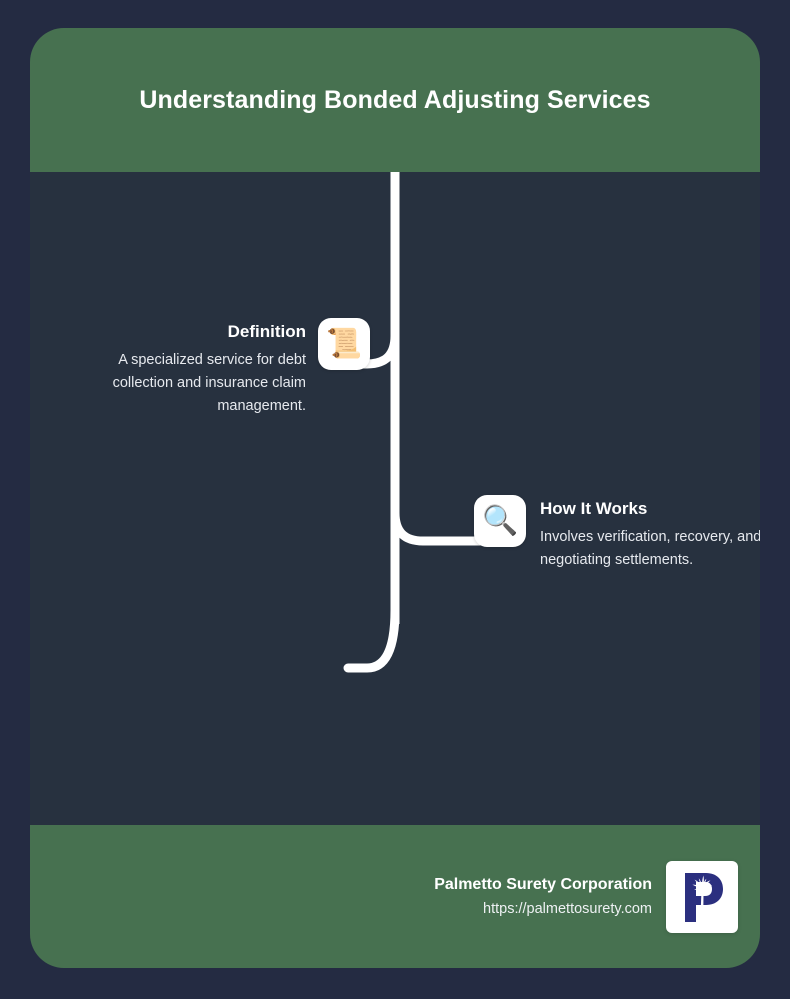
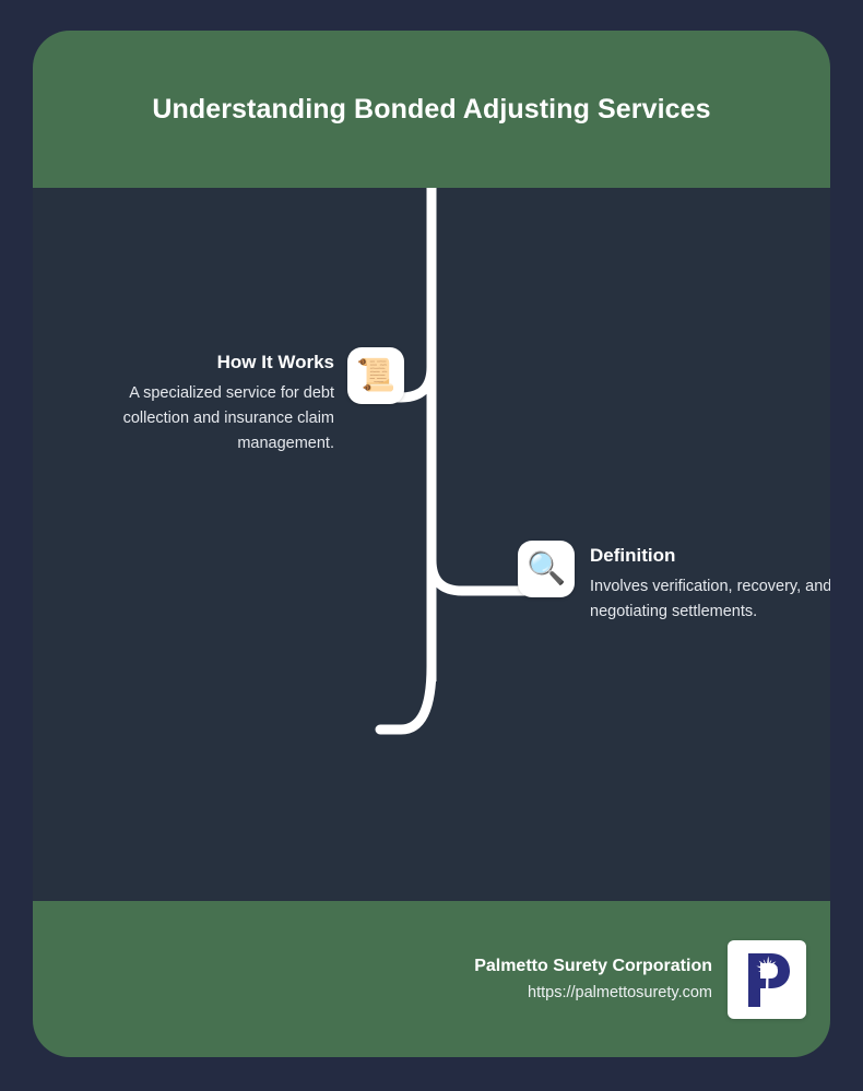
  Understanding Bonded Adjusting Services
- Definition
+ How It Works
  A specialized service for debt collection and insurance claim management.
  📜
  🔍
- How It Works
+ Definition
  Involves verification, recovery, and negotiating settlements.
  Palmetto Surety Corporation
  https://palmettosurety.com
